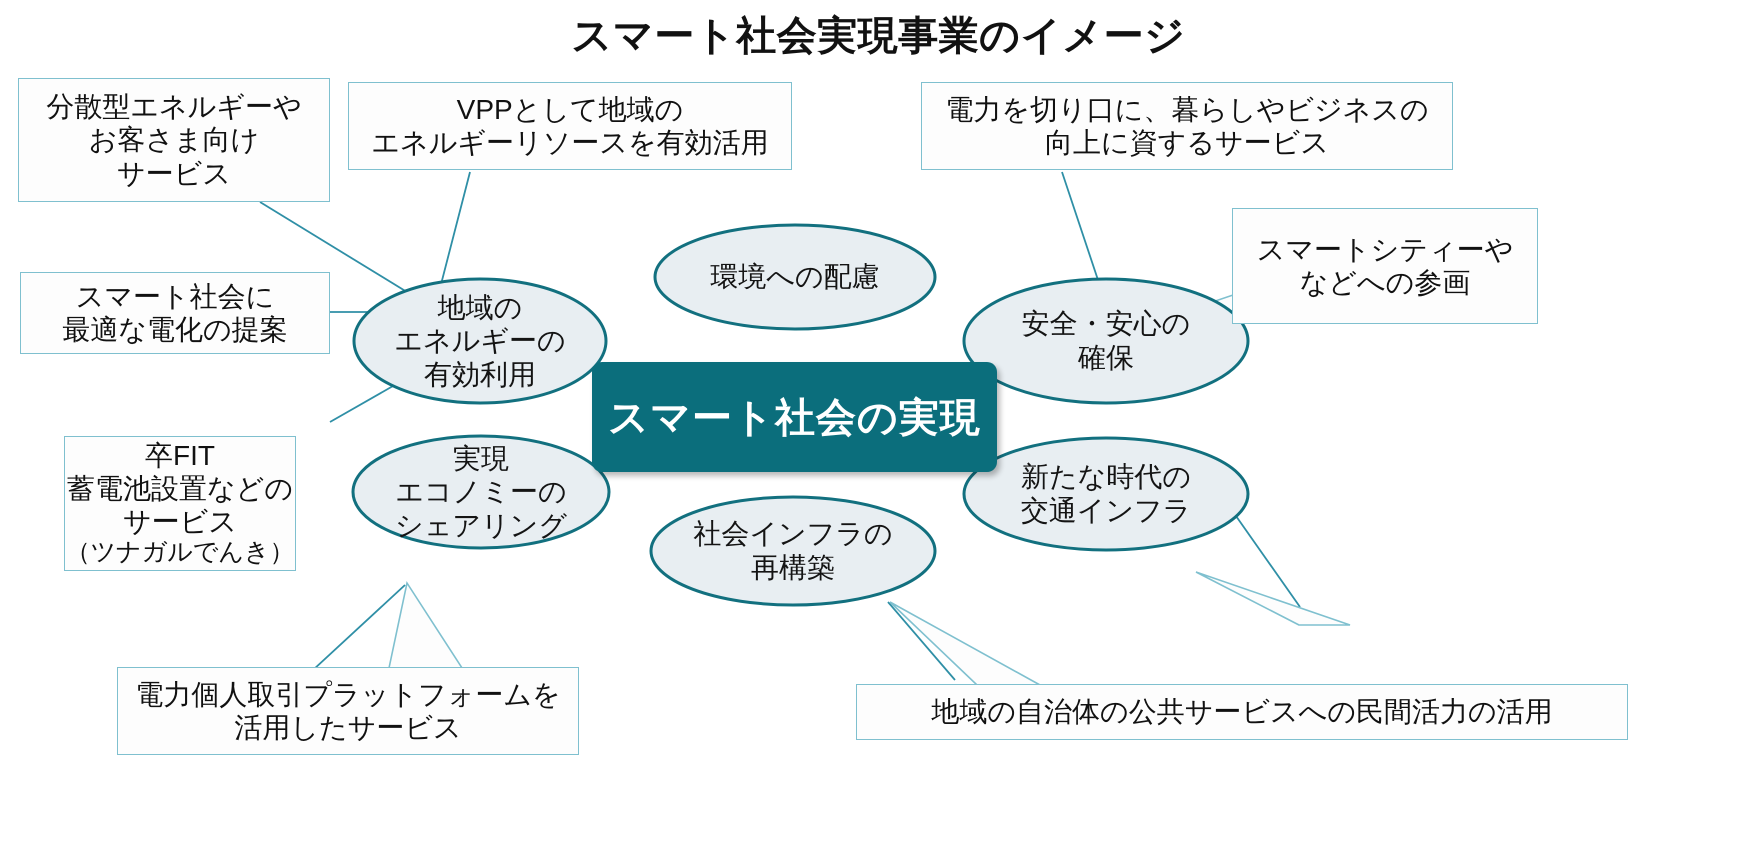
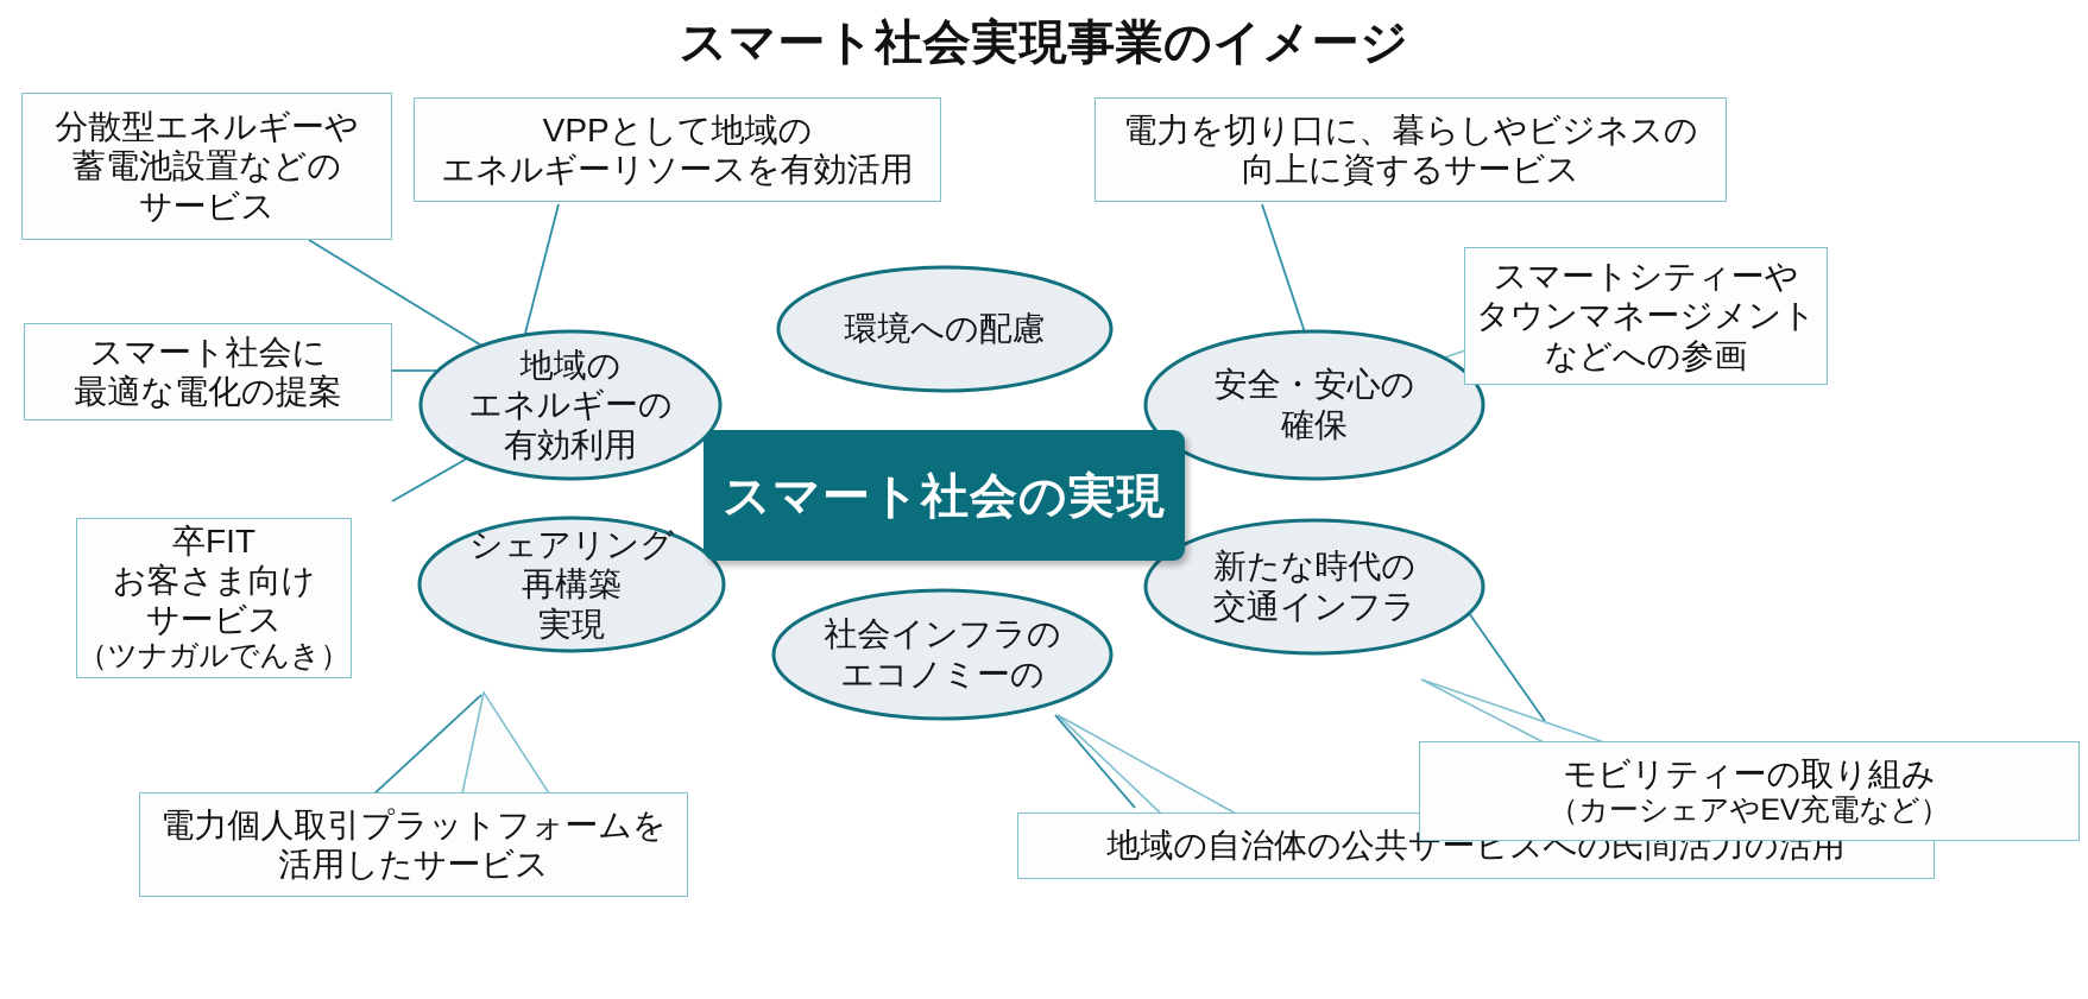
  スマート社会実現事業のイメージ
  地域の
  エネルギーの
  有効利用
  環境への配慮
  安全・安心の
  確保
- 実現
+ シェアリング
- エコノミーの
+ 再構築
- シェアリング
+ 実現
  社会インフラの
- 再構築
+ エコノミーの
  新たな時代の
  交通インフラ
  スマート社会の実現
  分散型エネルギーや
- お客さま向け
+ 蓄電池設置などの
  サービス
  VPPとして地域の
  エネルギーリソースを有効活用
  電力を切り口に、暮らしやビジネスの
  向上に資するサービス
  スマートシティーや
+ タウンマネージメント
  などへの参画
  スマート社会に
  最適な電化の提案
  卒FIT
- 蓄電池設置などの
+ お客さま向け
  サービス
  （ツナガルでんき）
  電力個人取引プラットフォームを
  活用したサービス
  地域の自治体の公共サービスへの民間活力の活用
+ モビリティーの取り組み
+ （カーシェアやEV充電など）
